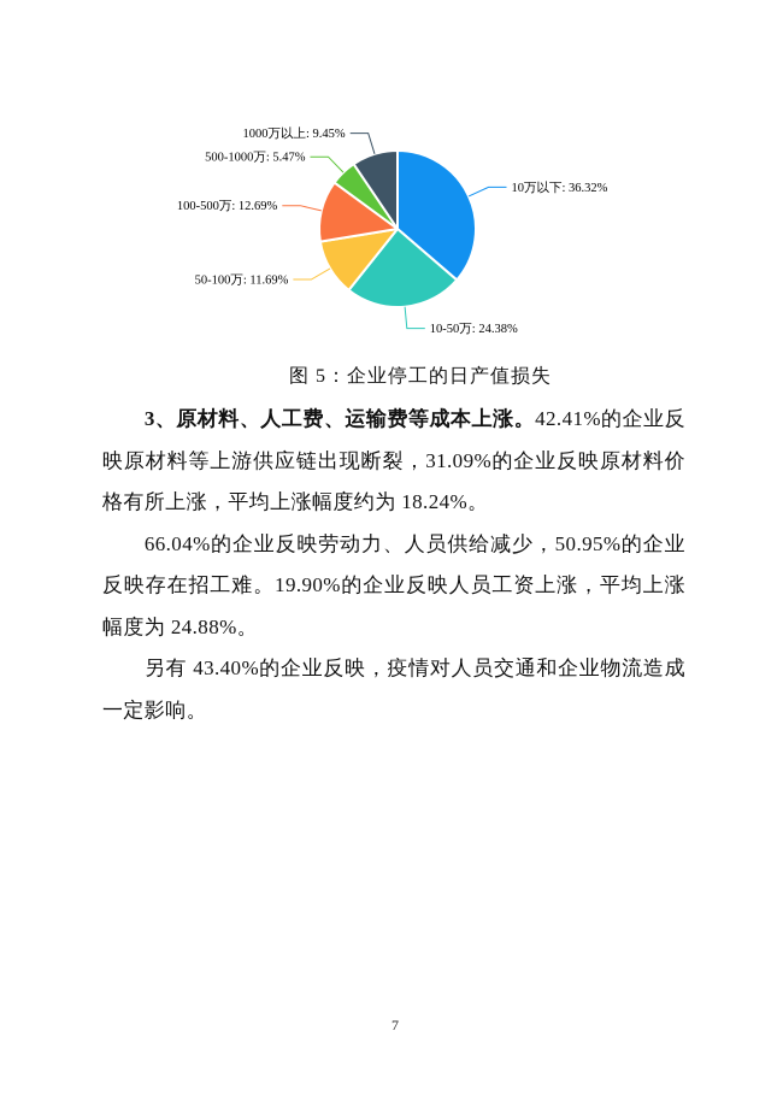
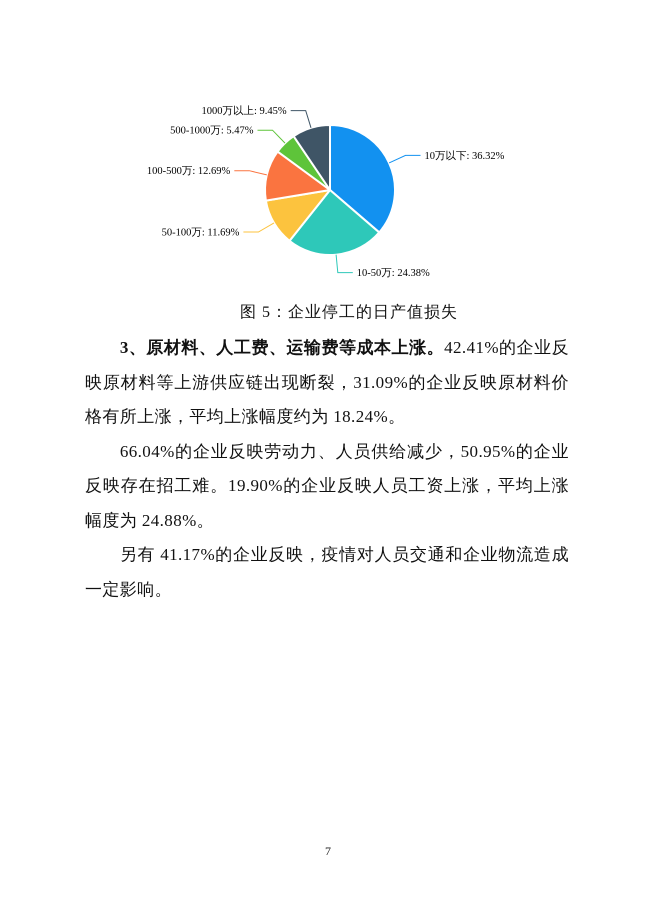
  10万以下: 36.32%
  10-50万: 24.38%
  50-100万: 11.69%
  100-500万: 12.69%
  500-1000万: 5.47%
  1000万以上: 9.45%
  图 5：企业停工的日产值损失
  3、原材料、人工费、运输费等成本上涨。42.41%的企业反映原材料等上游供应链出现断裂，31.09%的企业反映原材料价格有所上涨，平均上涨幅度约为 18.24%。
  66.04%的企业反映劳动力、人员供给减少，50.95%的企业反映存在招工难。19.90%的企业反映人员工资上涨，平均上涨幅度为 24.88%。
- 另有 43.40%的企业反映，疫情对人员交通和企业物流造成一定影响。
+ 另有 41.17%的企业反映，疫情对人员交通和企业物流造成一定影响。
  7
